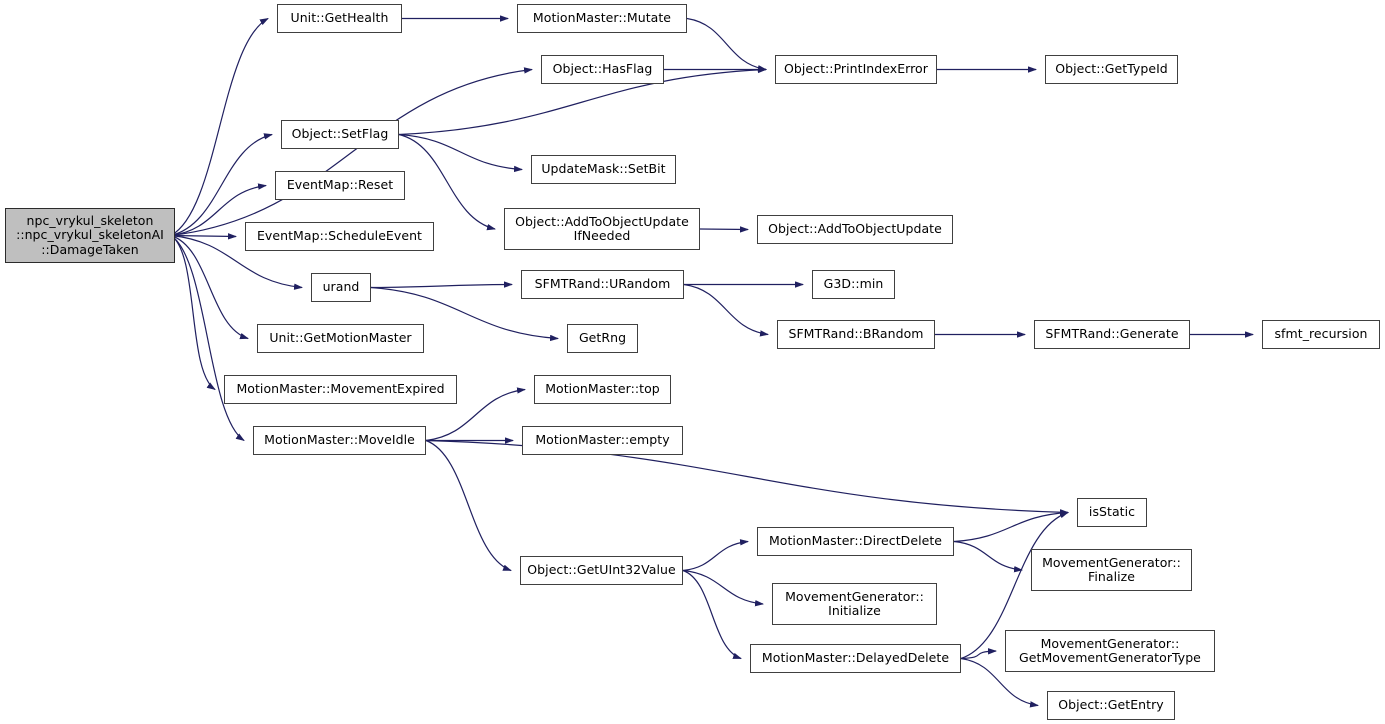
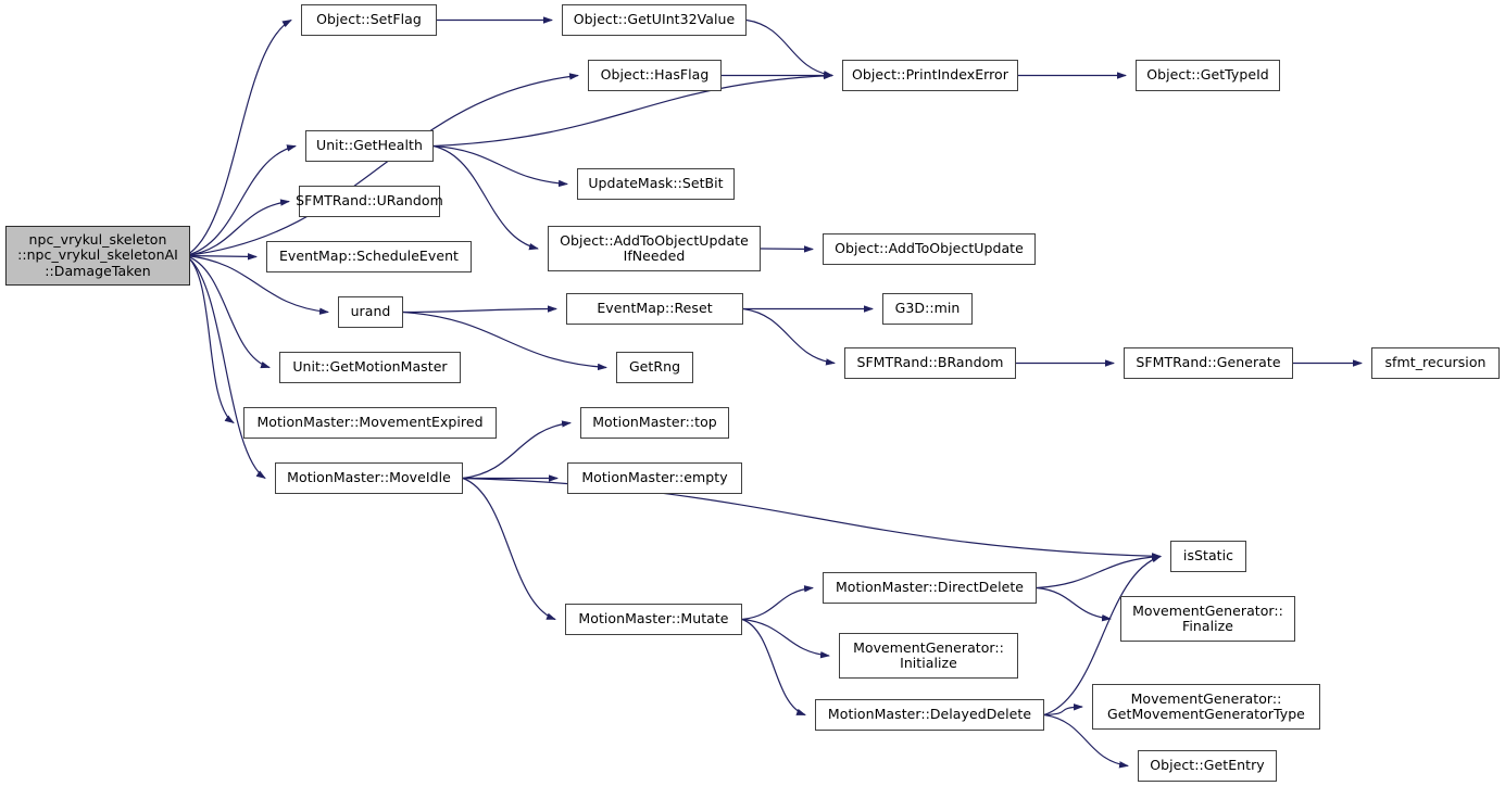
  npc_vrykul_skeleton
  ::npc_vrykul_skeletonAI
  ::DamageTaken
- Unit::GetHealth
+ Object::SetFlag
- MotionMaster::Mutate
+ Object::GetUInt32Value
  Object::HasFlag
  Object::PrintIndexError
  Object::GetTypeId
- Object::SetFlag
+ Unit::GetHealth
  UpdateMask::SetBit
- EventMap::Reset
+ SFMTRand::URandom
  Object::AddToObjectUpdate
  IfNeeded
  Object::AddToObjectUpdate
  EventMap::ScheduleEvent
  urand
- SFMTRand::URandom
+ EventMap::Reset
  G3D::min
  Unit::GetMotionMaster
  GetRng
  SFMTRand::BRandom
  SFMTRand::Generate
  sfmt_recursion
  MotionMaster::MovementExpired
  MotionMaster::top
  MotionMaster::MoveIdle
  MotionMaster::empty
  isStatic
  MotionMaster::DirectDelete
  MovementGenerator::
  Finalize
- Object::GetUInt32Value
+ MotionMaster::Mutate
  MovementGenerator::
  Initialize
  MotionMaster::DelayedDelete
  MovementGenerator::
  GetMovementGeneratorType
  Object::GetEntry
